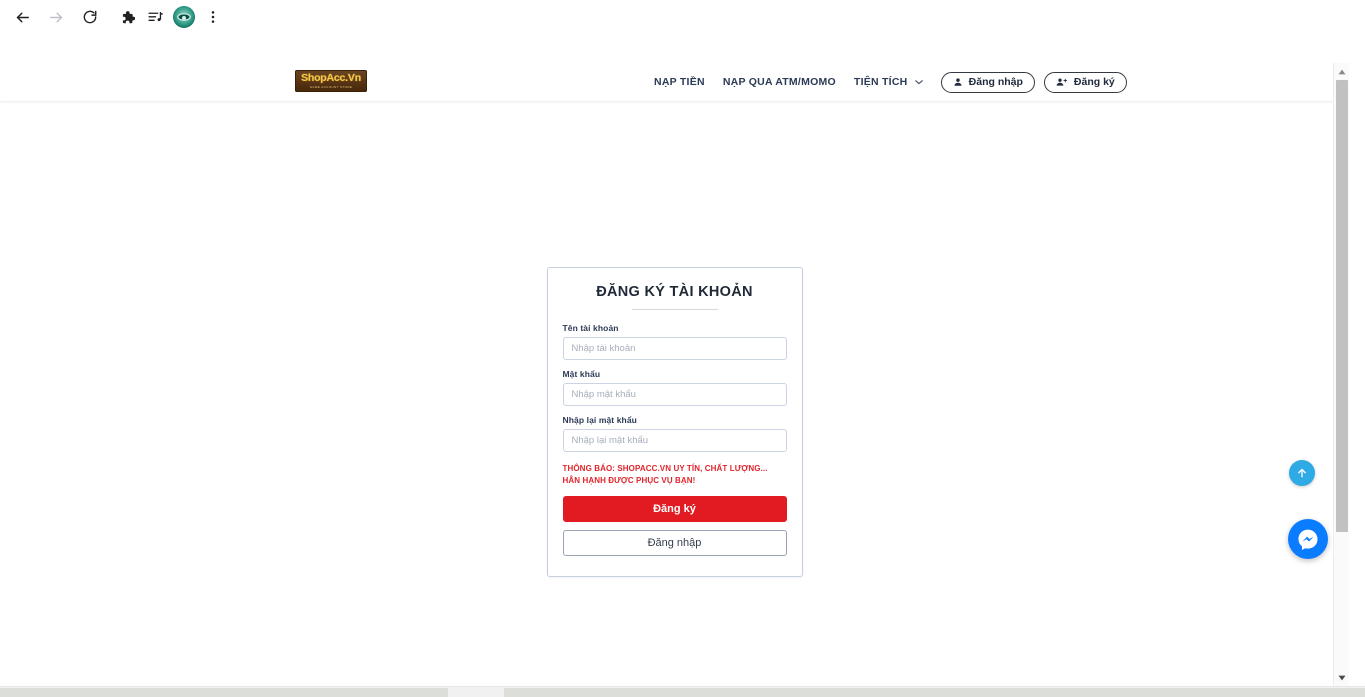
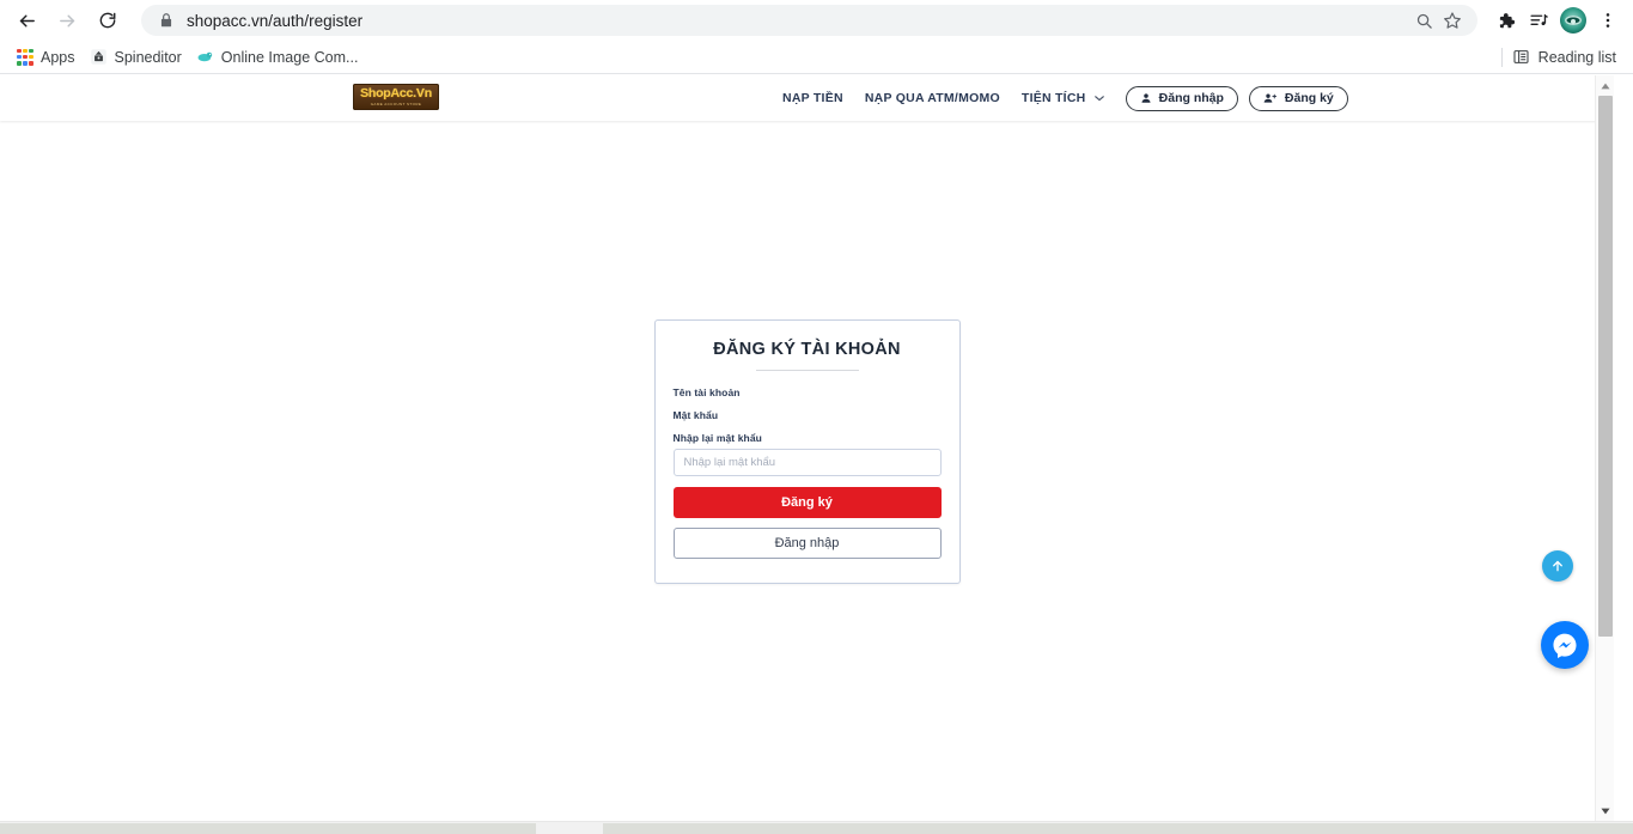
+ shopacc.vn/auth/register
+ Apps
+ Spineditor
+ Online Image Com...
+ Reading list
  ShopAcc.Vn
  NẠP TIỀN
  NẠP QUA ATM/MOMO
  TIỆN TÍCH
  Đăng nhập
  Đăng ký
  ĐĂNG KÝ TÀI KHOẢN
  Tên tài khoản
- Nhập tài khoản
  Mật khẩu
- Nhập mật khẩu
  Nhập lại mật khẩu
  Nhập lại mật khẩu
- THÔNG BÁO: SHOPACC.VN UY TÍN, CHẤT LƯỢNG... HÂN HẠNH ĐƯỢC PHỤC VỤ BẠN!
  Đăng ký
  Đăng nhập
